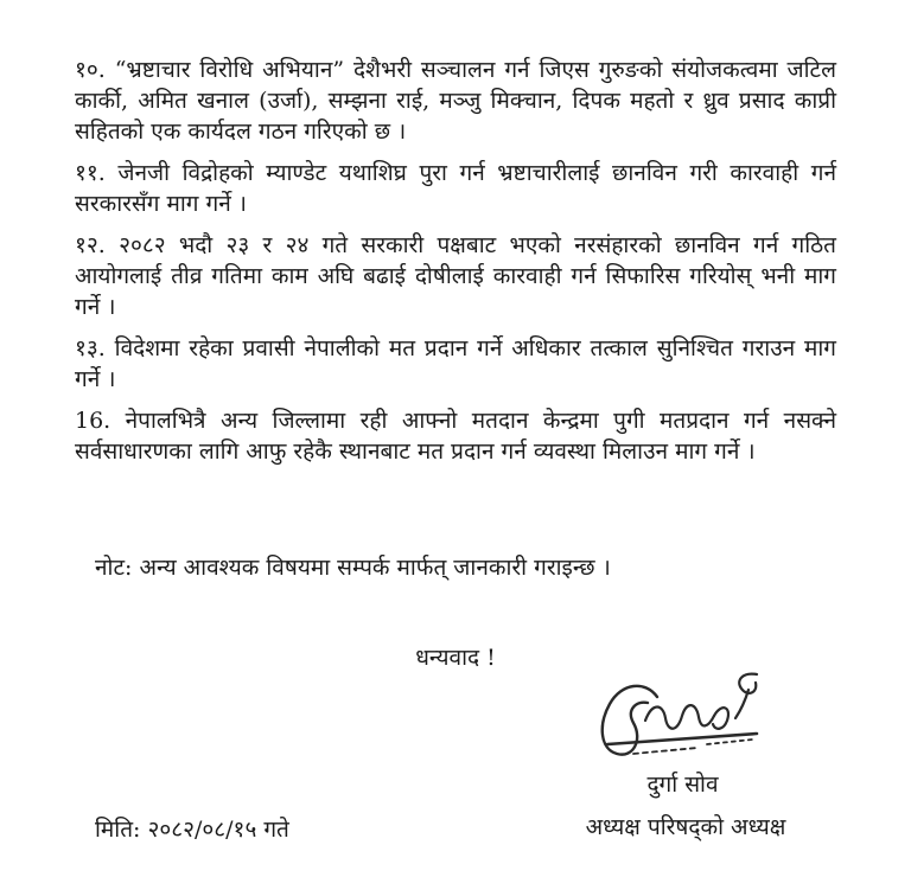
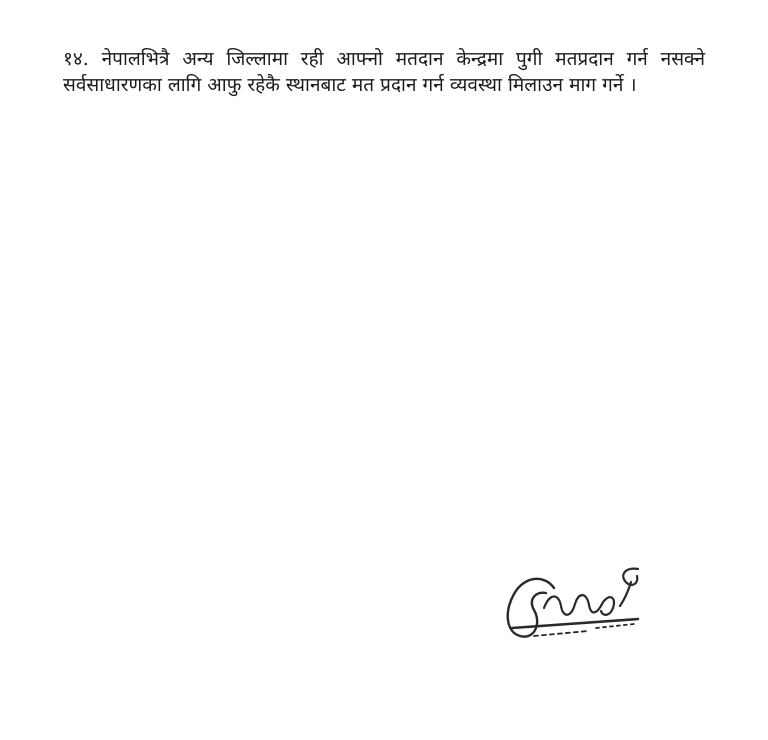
- १०. “भ्रष्टाचार विरोधि अभियान” देशैभरी सञ्चालन गर्न जिएस गुरुङको संयोजकत्वमा जटिल कार्की, अमित खनाल (उर्जा), सम्झना राई, मञ्जु मिक्चान, दिपक महतो र ध्रुव प्रसाद काप्री सहितको एक कार्यदल गठन गरिएको छ ।
- ११. जेनजी विद्रोहको म्याण्डेट यथाशिघ्र पुरा गर्न भ्रष्टाचारीलाई छानविन गरी कारवाही गर्न सरकारसँग माग गर्ने ।
- १२. २०८२ भदौ २३ र २४ गते सरकारी पक्षबाट भएको नरसंहारको छानविन गर्न गठित आयोगलाई तीव्र गतिमा काम अघि बढाई दोषीलाई कारवाही गर्न सिफारिस गरियोस् भनी माग गर्ने ।
- १३. विदेशमा रहेका प्रवासी नेपालीको मत प्रदान गर्ने अधिकार तत्काल सुनिश्चित गराउन माग गर्ने ।
- 16. नेपालभित्रै अन्य जिल्लामा रही आफ्नो मतदान केन्द्रमा पुगी मतप्रदान गर्न नसक्ने सर्वसाधारणका लागि आफु रहेकै स्थानबाट मत प्रदान गर्न व्यवस्था मिलाउन माग गर्ने ।
+ १४. नेपालभित्रै अन्य जिल्लामा रही आफ्नो मतदान केन्द्रमा पुगी मतप्रदान गर्न नसक्ने सर्वसाधारणका लागि आफु रहेकै स्थानबाट मत प्रदान गर्न व्यवस्था मिलाउन माग गर्ने ।
- नोट: अन्य आवश्यक विषयमा सम्पर्क मार्फत् जानकारी गराइन्छ ।
- धन्यवाद !
- दुर्गा सोव
- मिति: २०८२/०८/१५ गते
- अध्यक्ष परिषद्को अध्यक्ष
